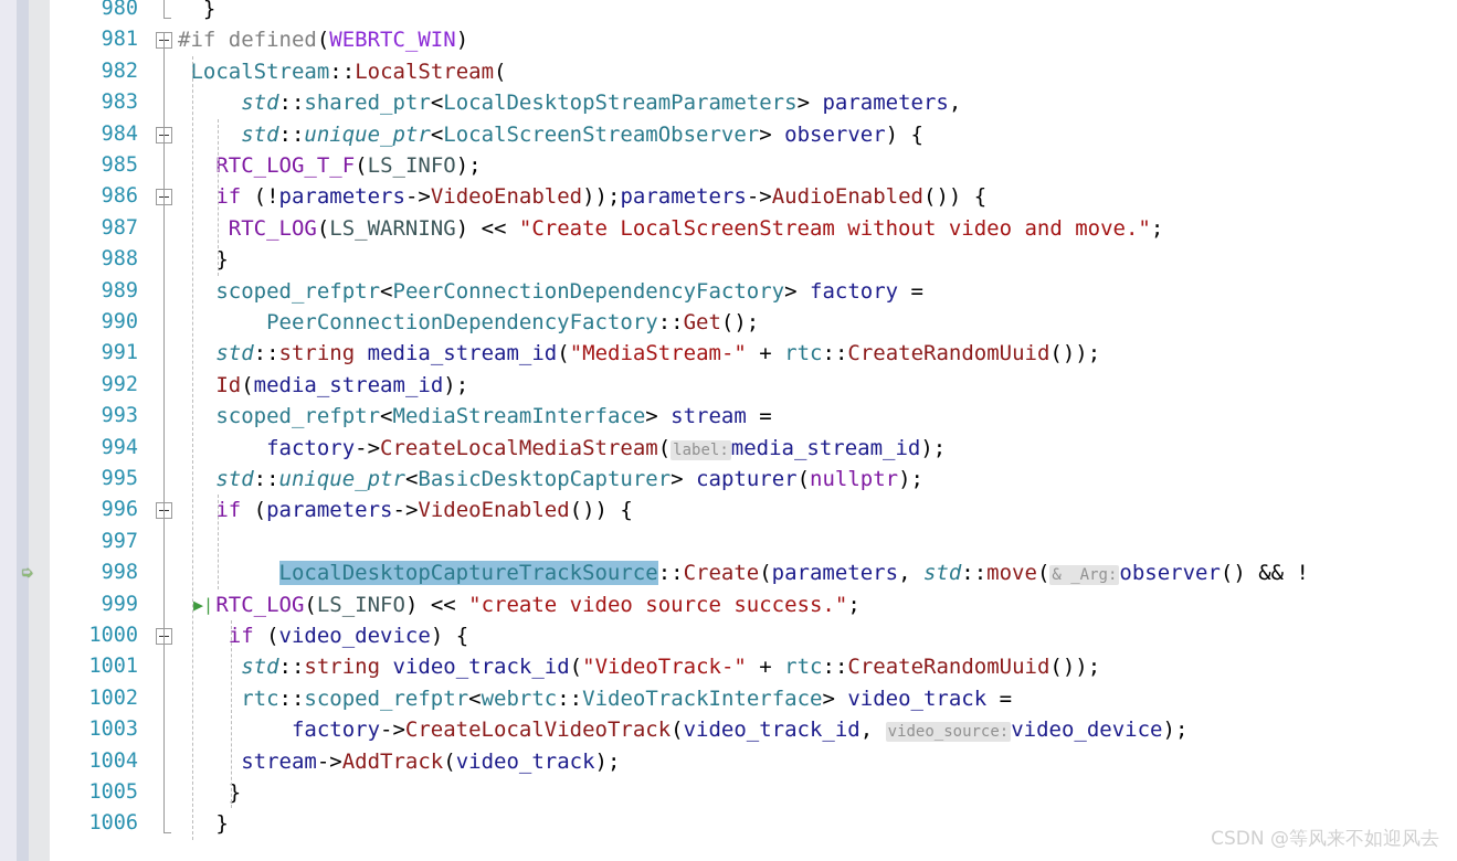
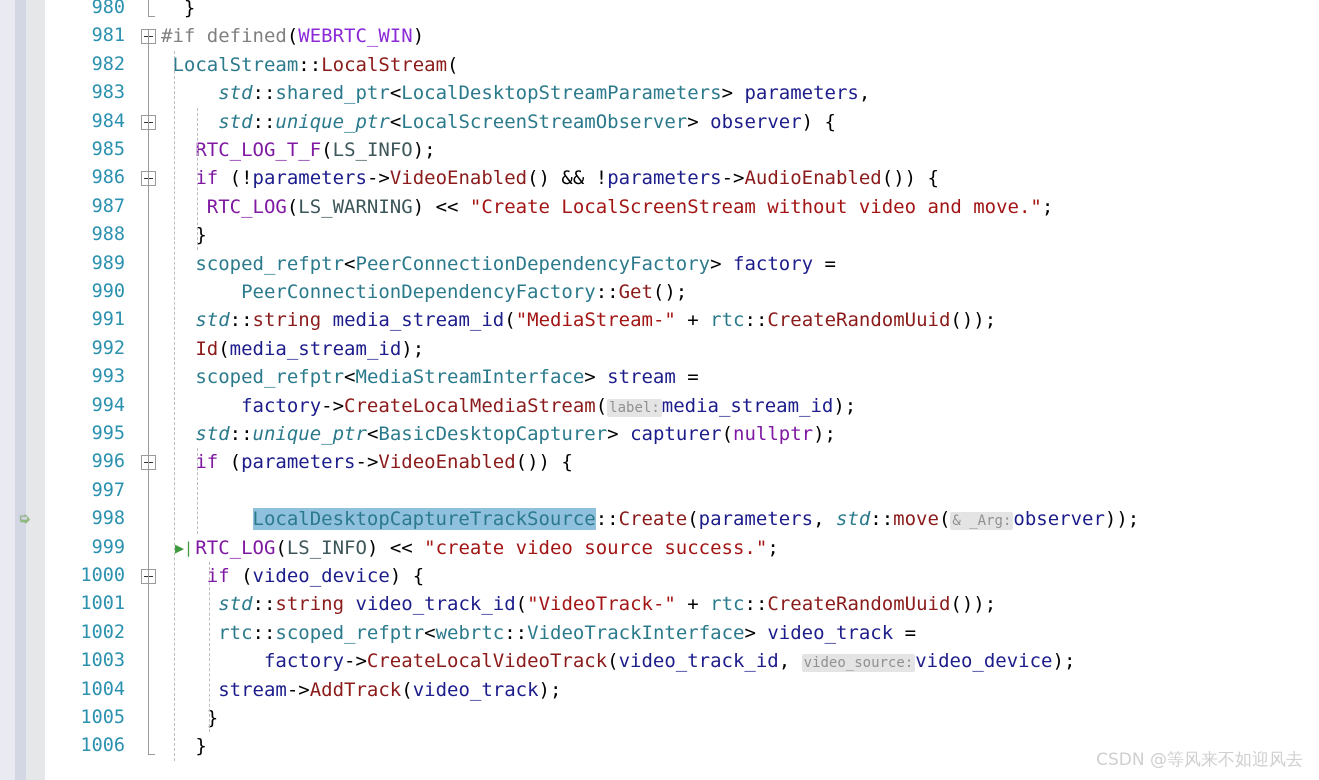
  980
  981
  982
  983
  984
  985
  986
  987
  988
  989
  990
  991
  992
  993
  994
  995
  996
  997
  998
  999
  1000
  1001
  1002
  1003
  1004
  1005
  1006
  }
  #if defined(WEBRTC_WIN)
  LocalStream::LocalStream(
  std::shared_ptr<LocalDesktopStreamParameters> parameters,
  std::unique_ptr<LocalScreenStreamObserver> observer) {
  RTC_LOG_T_F(LS_INFO);
- if (!parameters->VideoEnabled));parameters->AudioEnabled()) {
+ if (!parameters->VideoEnabled() && !parameters->AudioEnabled()) {
  RTC_LOG(LS_WARNING) << "Create LocalScreenStream without video and move.";
  }
  scoped_refptr<PeerConnectionDependencyFactory> factory =
  PeerConnectionDependencyFactory::Get();
  std::string media_stream_id("MediaStream-" + rtc::CreateRandomUuid());
  Id(media_stream_id);
  scoped_refptr<MediaStreamInterface> stream =
  factory->CreateLocalMediaStream( label: media_stream_id);
  std::unique_ptr<BasicDesktopCapturer> capturer(nullptr);
  if (parameters->VideoEnabled()) {
- LocalDesktopCaptureTrackSource::Create(parameters, std::move( & _Arg: observer() && !
+ LocalDesktopCaptureTrackSource::Create(parameters, std::move( & _Arg: observer));
  RTC_LOG(LS_INFO) << "create video source success.";
  if (video_device) {
  std::string video_track_id("VideoTrack-" + rtc::CreateRandomUuid());
  rtc::scoped_refptr<webrtc::VideoTrackInterface> video_track =
  factory->CreateLocalVideoTrack(video_track_id, video_source: video_device);
  stream->AddTrack(video_track);
  }
  }
  ▶|
  CSDN @等风来不如迎风去
  ➭
